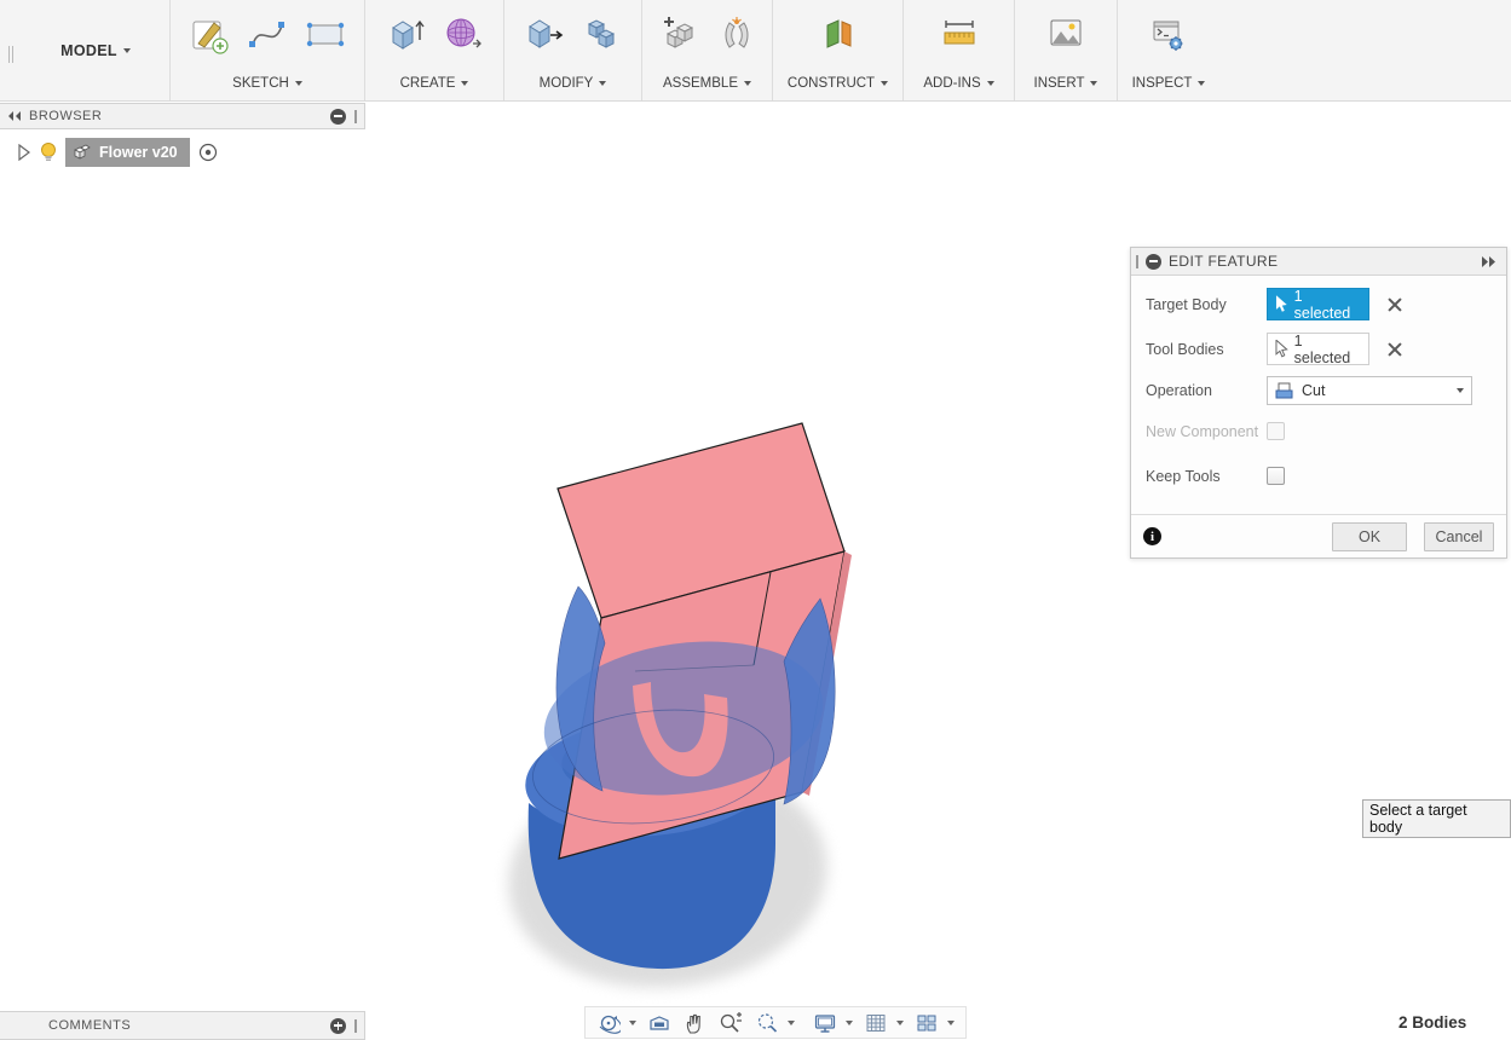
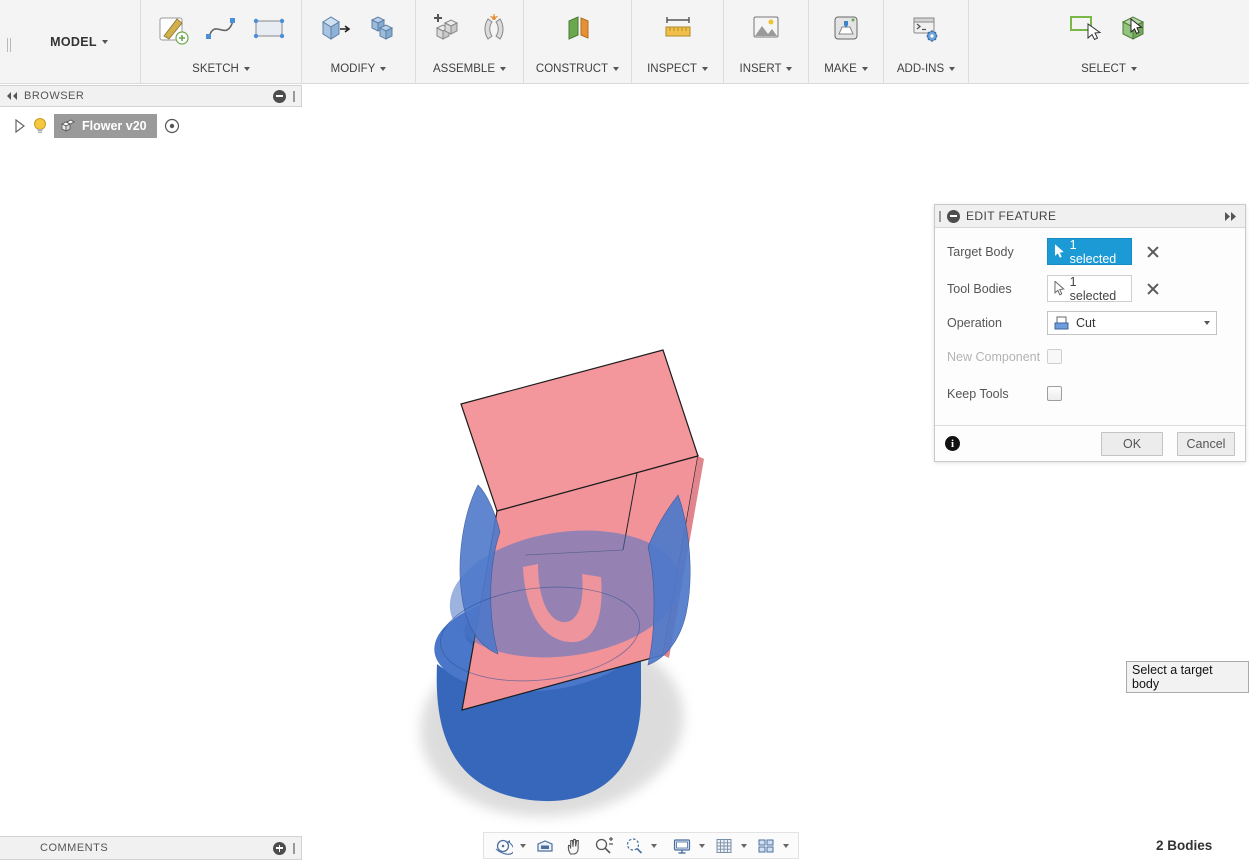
  MODEL
  SKETCH
- CREATE
  MODIFY
  ASSEMBLE
  CONSTRUCT
- ADD-INS
+ INSPECT
  INSERT
+ MAKE
- INSPECT
+ ADD-INS
+ SELECT
  BROWSER
  Flower v20
  EDIT FEATURE
  Target Body
  1 selected
  Tool Bodies
  1 selected
  Operation
  Cut
  New Component
  Keep Tools
  i
  OK
  Cancel
  Select a target body
  2 Bodies
  COMMENTS
